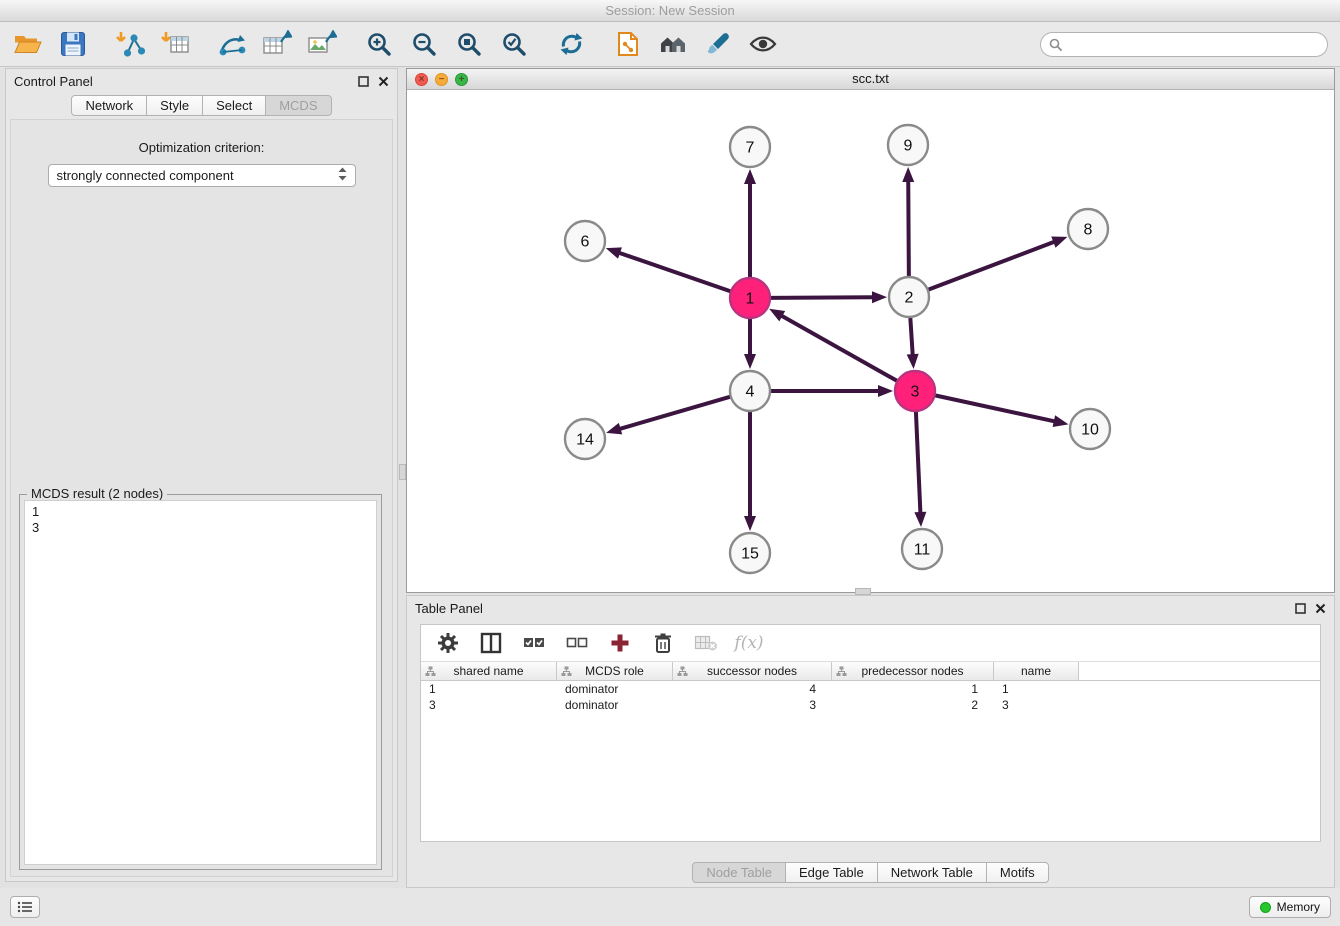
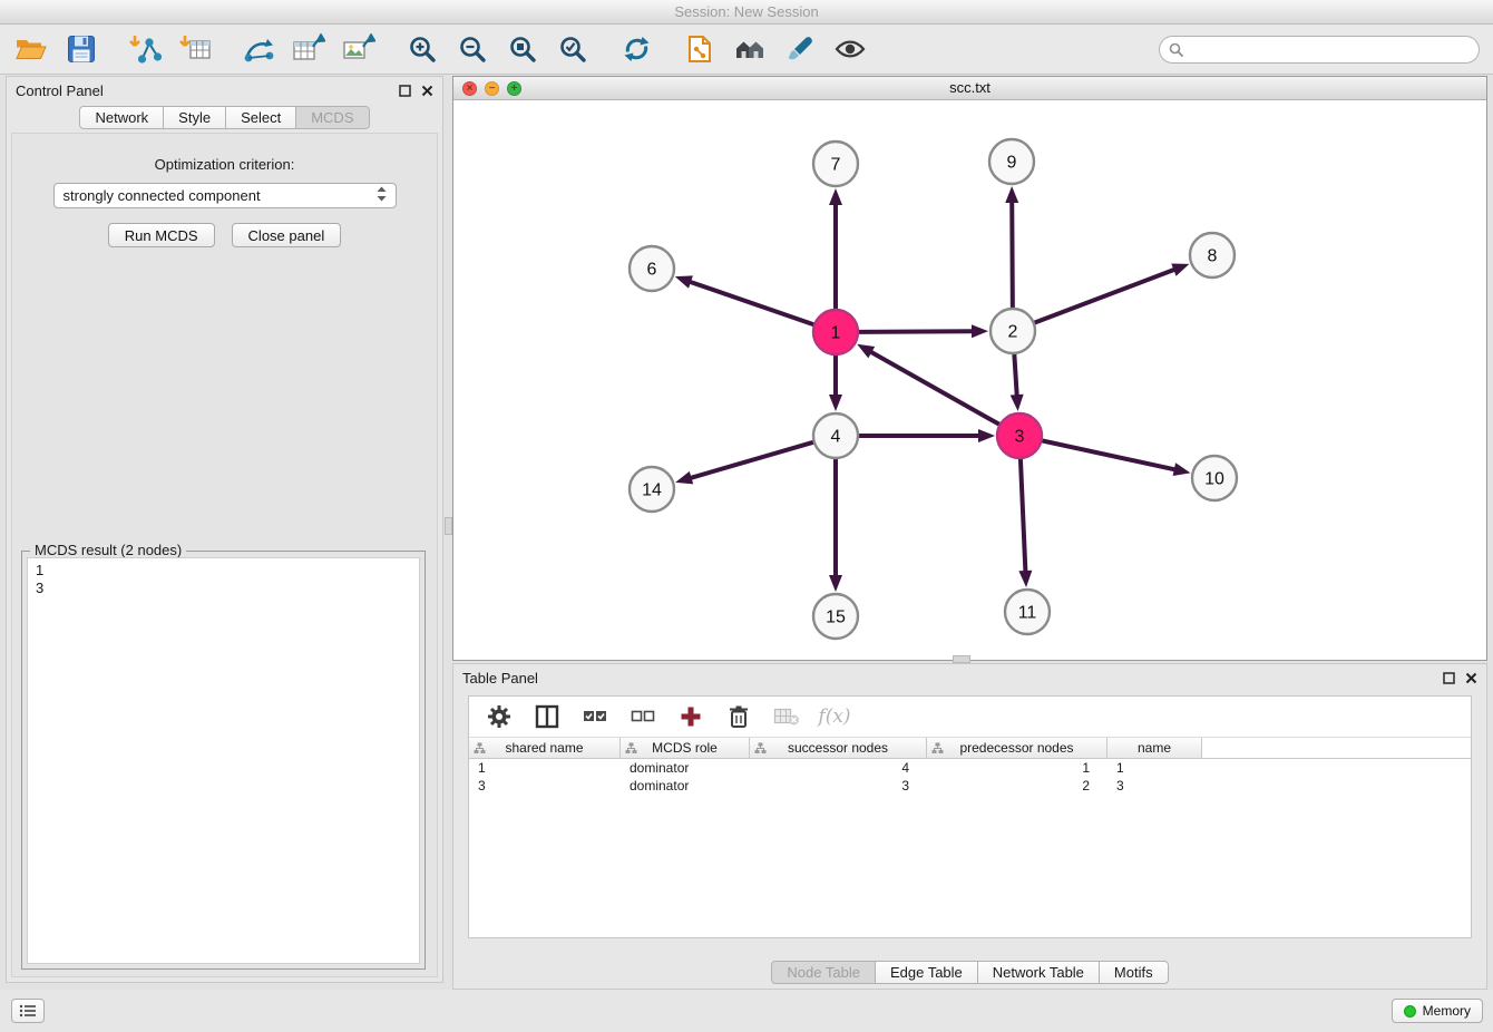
  Session: New Session
  Control Panel
  Network
  Style
  Select
  MCDS
  Optimization criterion:
  strongly connected component
+ Run MCDS
+ Close panel
  MCDS result (2 nodes)
  1
  3
  scc.txt
  7
  9
  6
  8
  1
  2
  4
  3
  14
  10
  15
  11
  Table Panel
  f(x)
  shared name
  MCDS role
  successor nodes
  predecessor nodes
  name
  1
  dominator
  4
  1
  1
  3
  dominator
  3
  2
  3
  Node Table
  Edge Table
  Network Table
  Motifs
  Memory
